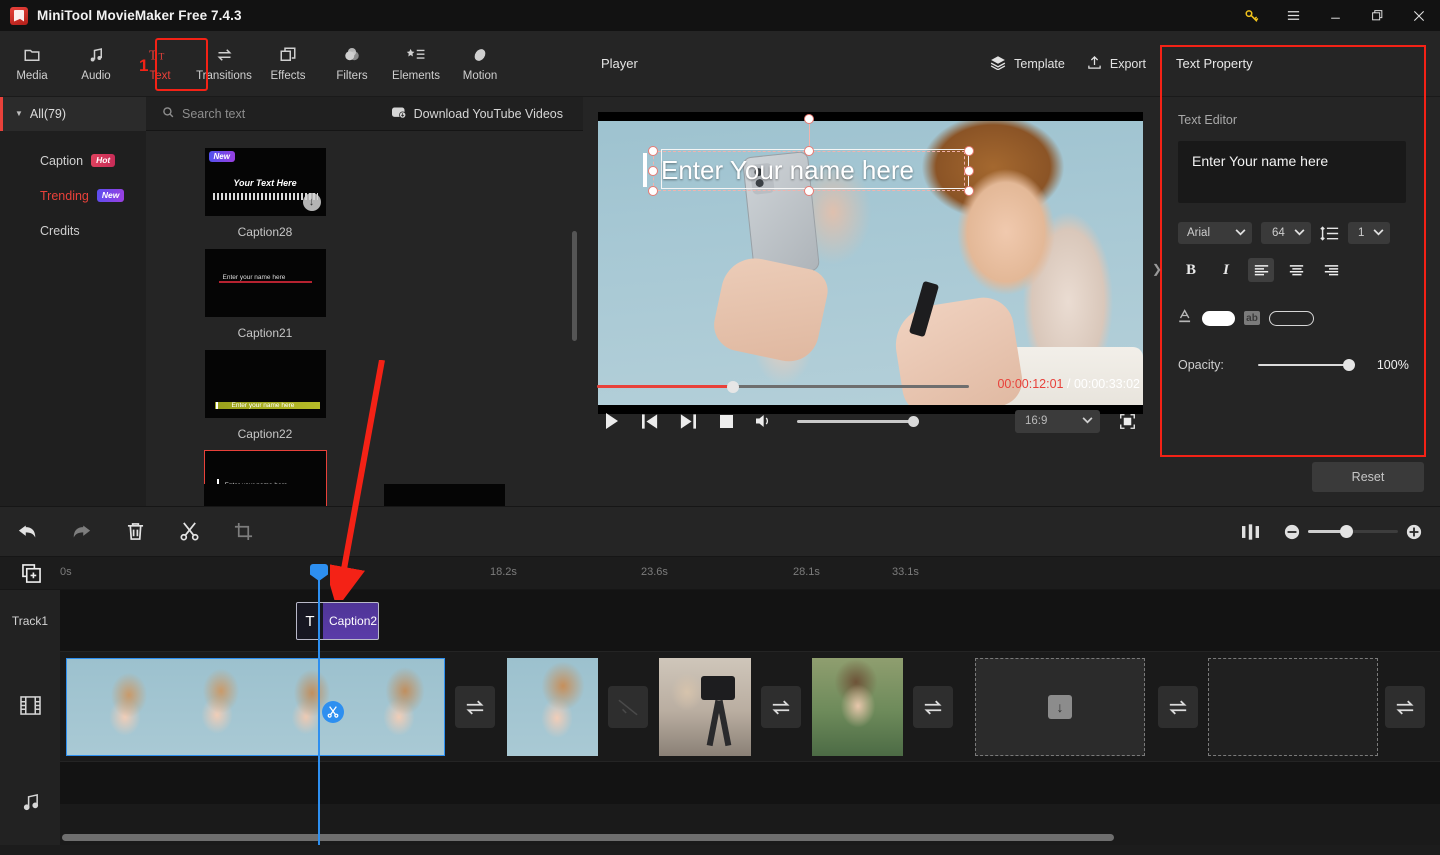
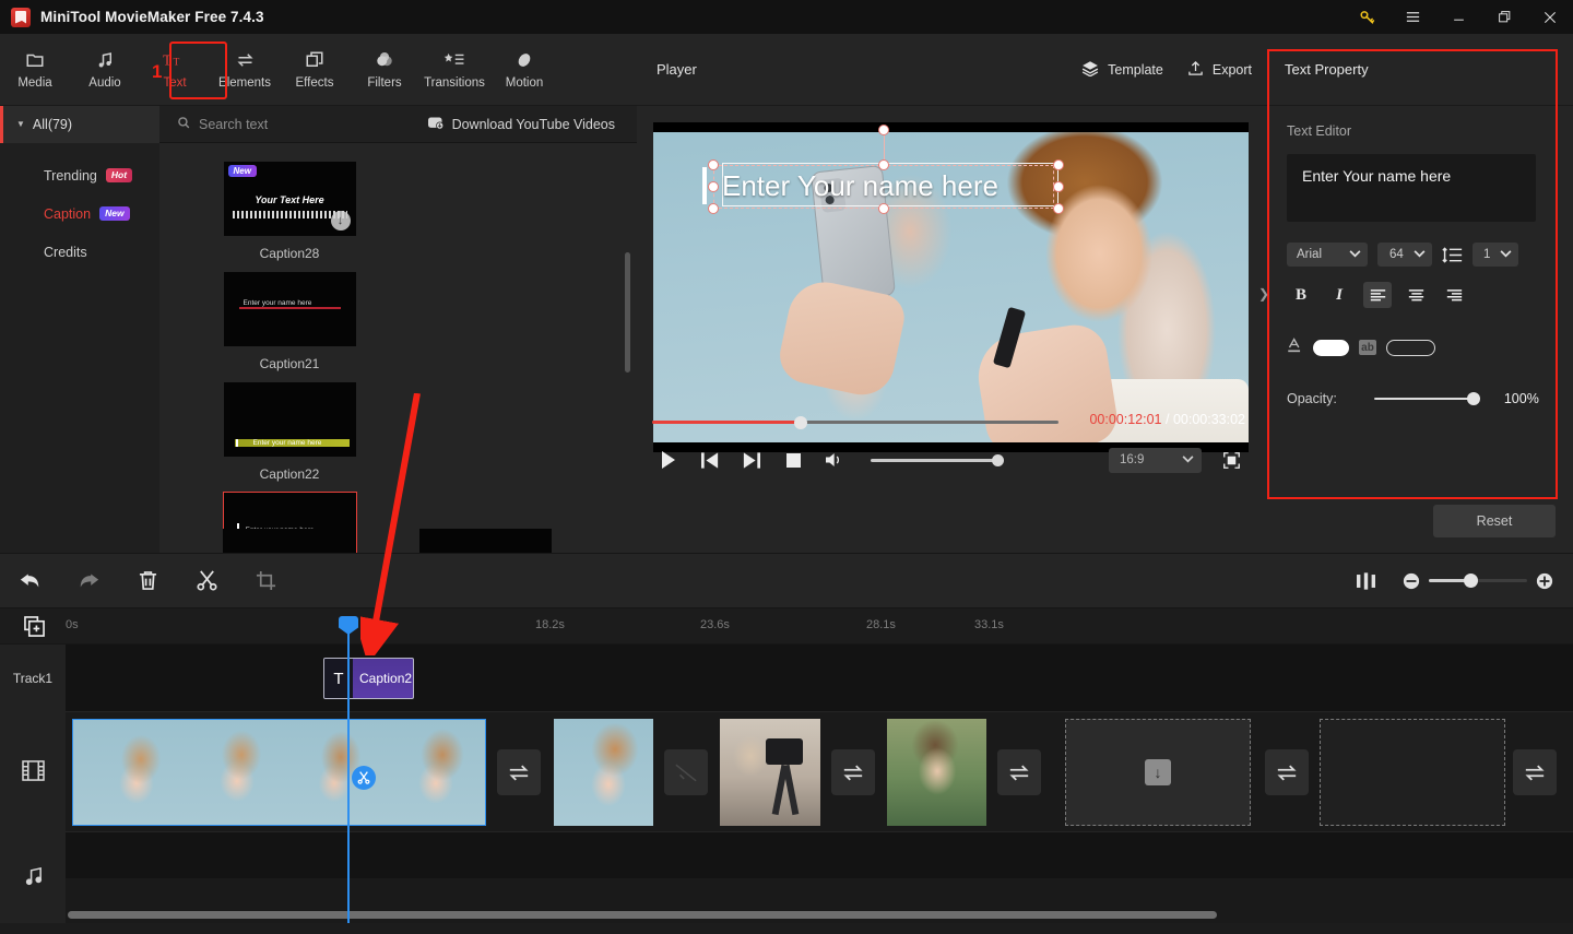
  MiniTool MovieMaker Free 7.4.3
  Media
  Audio
  T
  T
  Text
- Transitions
+ Elements
  Effects
  Filters
- Elements
+ Transitions
  Motion
  1
  ▼
  All(79)
  Search text
  Download YouTube Videos
- Caption
+ Trending
  Hot
- Trending
+ Caption
  New
  Credits
  New
  Your Text Here
  ↓
  Caption28
  Caption21
  Caption22
  Player
  Template
  Export
  Enter Your name here
  00:00:12:01 / 00:00:33:02
  16:9
  Text Property
  Text Editor
  Enter Your name here
  Arial
  64
  1
  B
  I
  ab
  Opacity:
  100%
  Reset
  ❯
  0s
  18.2s
  23.6s
  28.1s
  33.1s
  Track1
  T
  Caption2
  ↓
